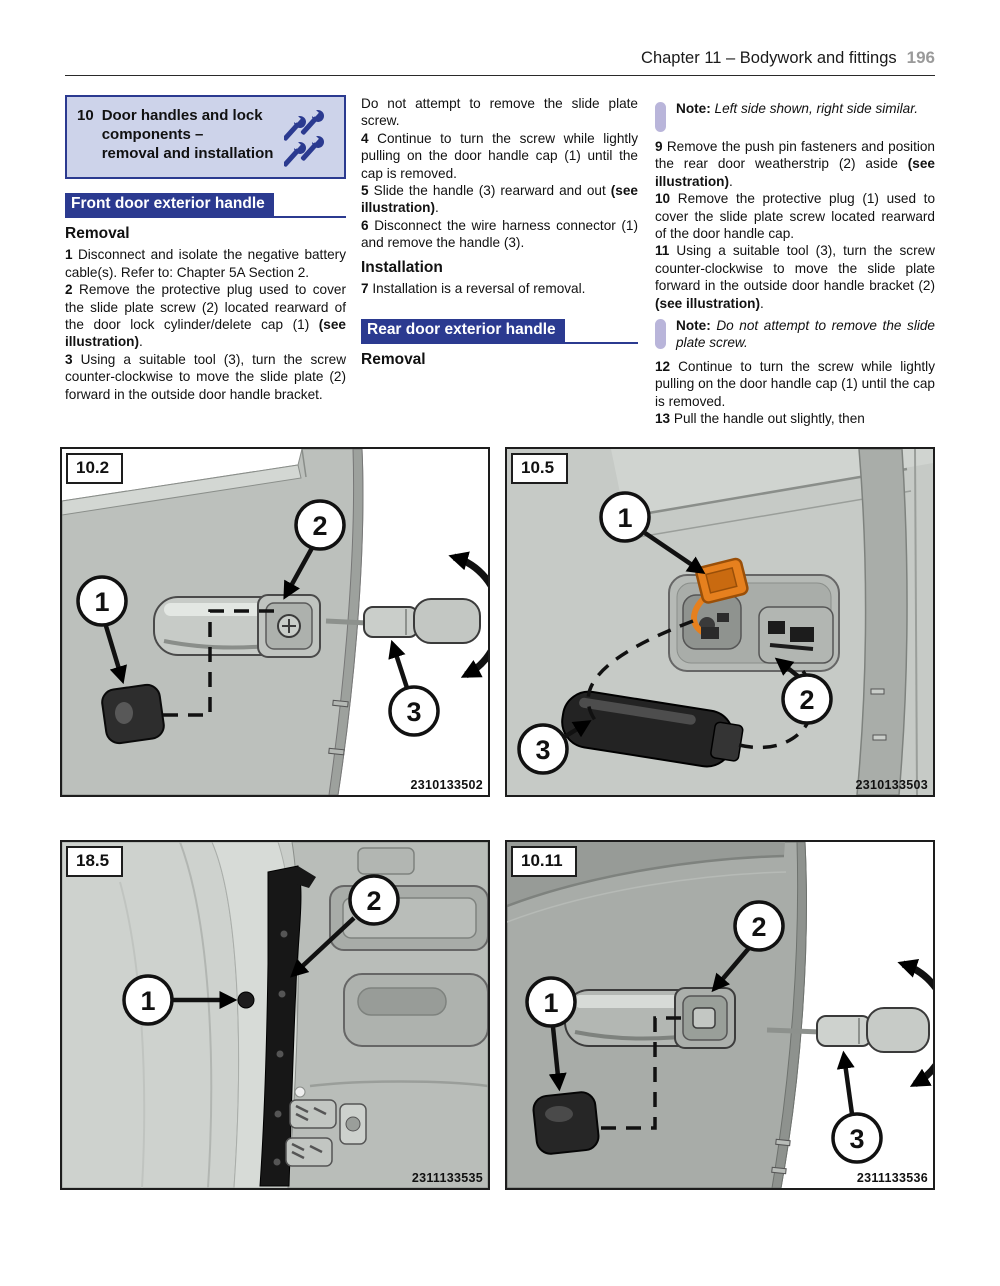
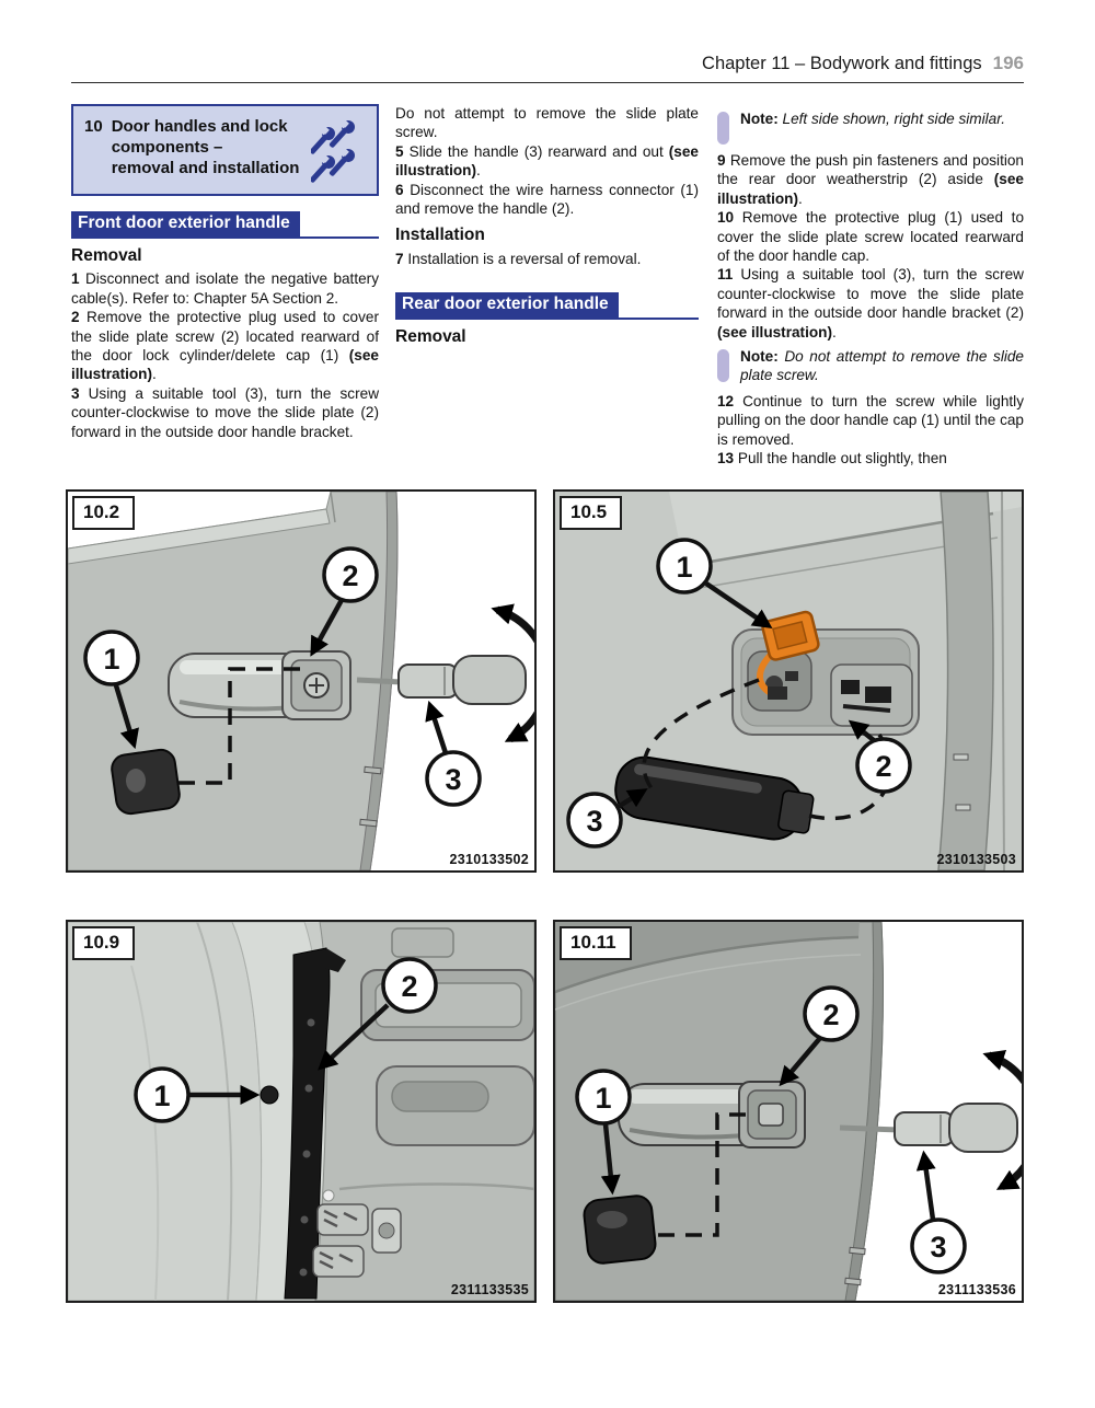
  Chapter 11 – Bodywork and fittings 196
  10
  Door handles and lock
  components –
  removal and installation
  Front door exterior handle
  Removal
  1 Disconnect and isolate the negative battery cable(s). Refer to: Chapter 5A Section 2.
  2 Remove the protective plug used to cover the slide plate screw (2) located rearward of the door lock cylinder/delete cap (1) (see illustration).
  3 Using a suitable tool (3), turn the screw counter-clockwise to move the slide plate (2) forward in the outside door handle bracket.
  Do not attempt to remove the slide plate screw.
- 4 Continue to turn the screw while lightly pulling on the door handle cap (1) until the cap is removed.
  5 Slide the handle (3) rearward and out (see illustration).
- 6 Disconnect the wire harness connector (1) and remove the handle (3).
+ 6 Disconnect the wire harness connector (1) and remove the handle (2).
  Installation
  7 Installation is a reversal of removal.
  Rear door exterior handle
  Removal
  Note: Left side shown, right side similar.
  9 Remove the push pin fasteners and position the rear door weatherstrip (2) aside (see illustration).
  10 Remove the protective plug (1) used to cover the slide plate screw located rearward of the door handle cap.
  11 Using a suitable tool (3), turn the screw counter-clockwise to move the slide plate forward in the outside door handle bracket (2) (see illustration).
  Note: Do not attempt to remove the slide plate screw.
  12 Continue to turn the screw while lightly pulling on the door handle cap (1) until the cap is removed.
  13 Pull the handle out slightly, then
  10.2
  2310133502
  1
  2
  3
  10.5
  2310133503
  1
  2
  3
- 18.5
+ 10.9
  2311133535
  1
  2
  10.11
  2311133536
  1
  2
  3
